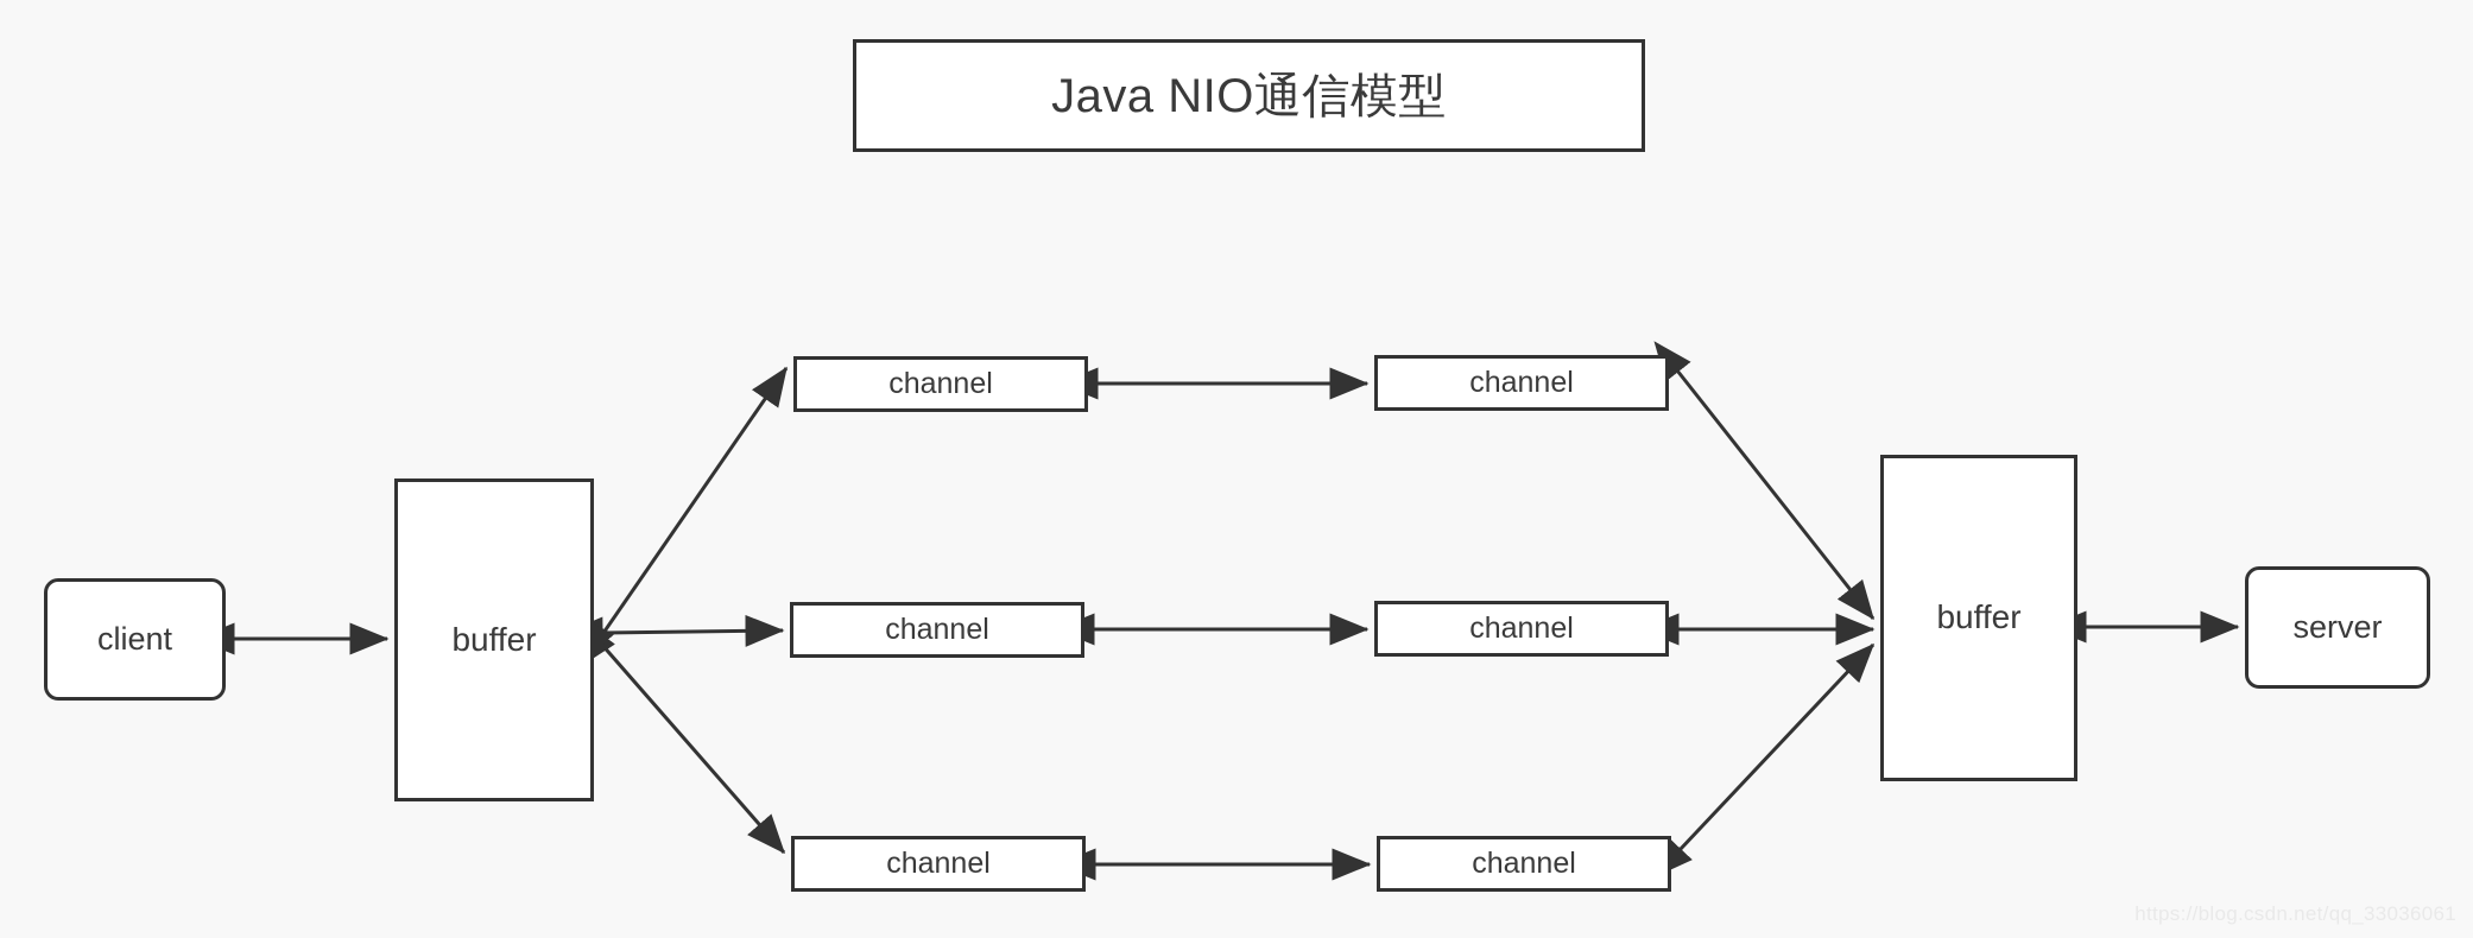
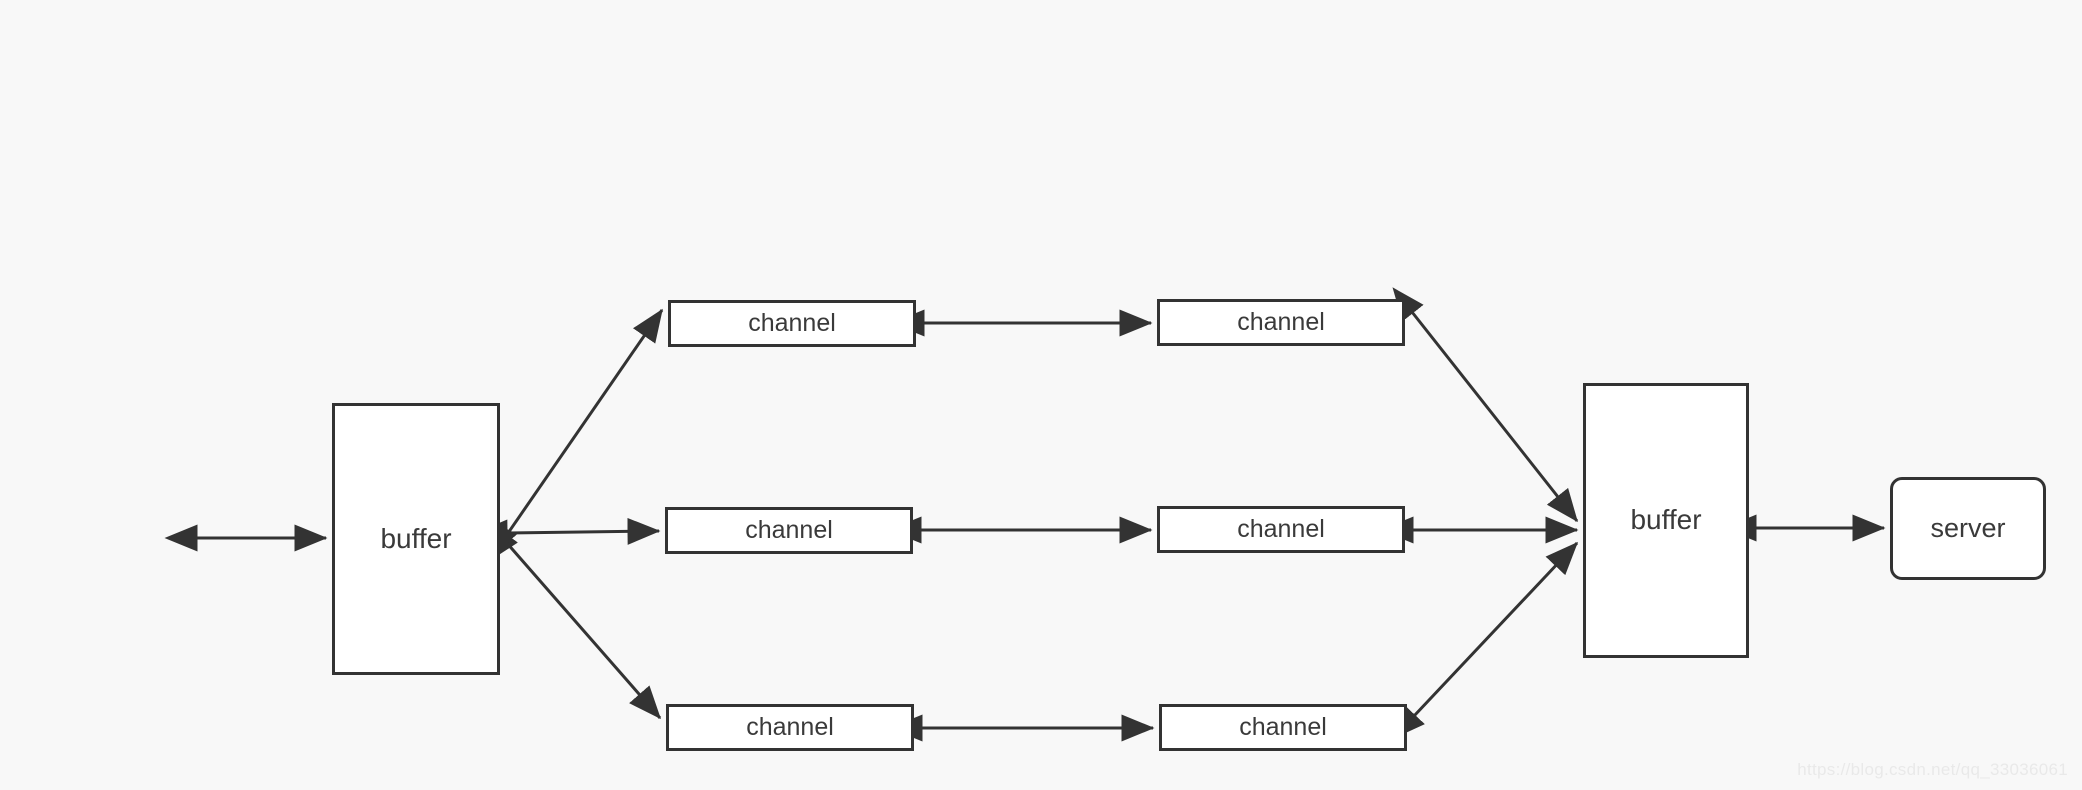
- Java NIO通信模型
- client
  buffer
  channel
  channel
  channel
  channel
  channel
  channel
  buffer
  server
